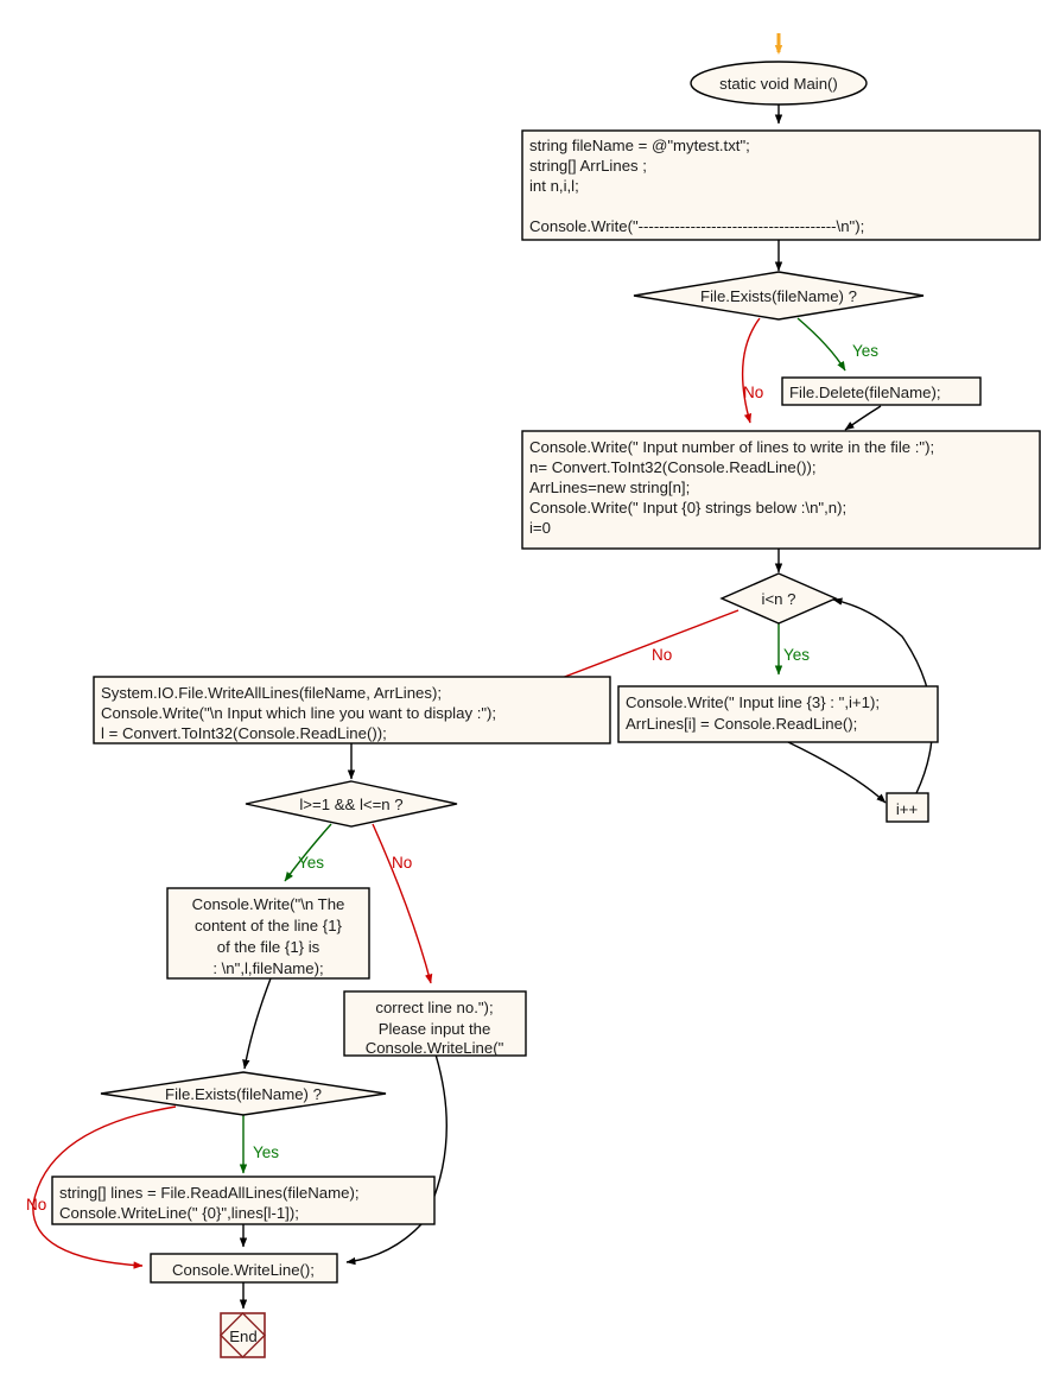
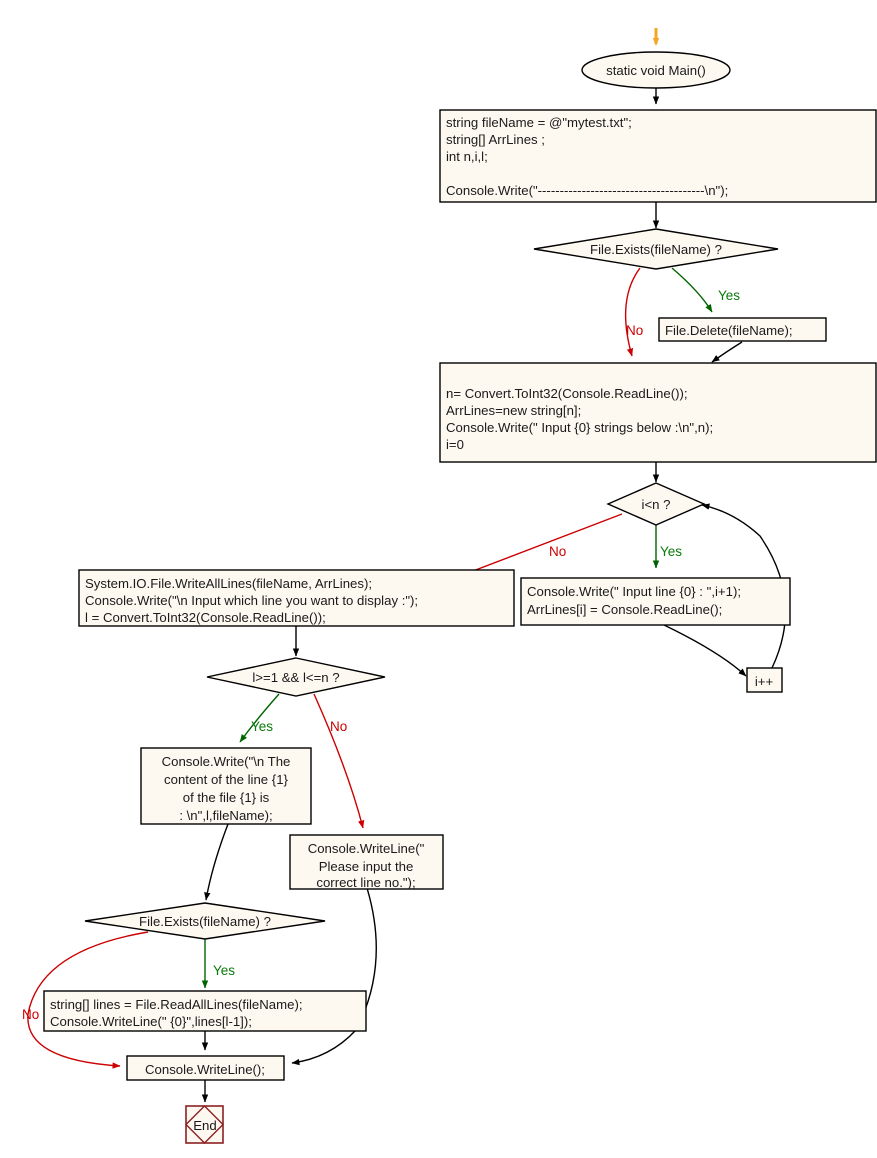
  static void Main()
  string fileName = @"mytest.txt";
  string[] ArrLines ;
  int n,i,l;
  Console.Write("--------------------------------------\n");
  File.Exists(fileName) ?
  Yes
  No
  File.Delete(fileName);
- Console.Write(" Input number of lines to write in the file :");
  n= Convert.ToInt32(Console.ReadLine());
  ArrLines=new string[n];
  Console.Write(" Input {0} strings below :\n",n);
  i=0
  i<n ?
  Yes
  No
- Console.Write(" Input line {3} : ",i+1);
+ Console.Write(" Input line {0} : ",i+1);
  ArrLines[i] = Console.ReadLine();
  i++
  System.IO.File.WriteAllLines(fileName, ArrLines);
  Console.Write("\n Input which line you want to display :");
  l = Convert.ToInt32(Console.ReadLine());
  l>=1 && l<=n ?
  Yes
  No
  Console.Write("\n The
  content of the line {1}
  of the file {1} is
  : \n",l,fileName);
- correct line no.");
+ Console.WriteLine("
  Please input the
- Console.WriteLine("
+ correct line no.");
  File.Exists(fileName) ?
  Yes
  No
  string[] lines = File.ReadAllLines(fileName);
  Console.WriteLine(" {0}",lines[l-1]);
  Console.WriteLine();
  End
